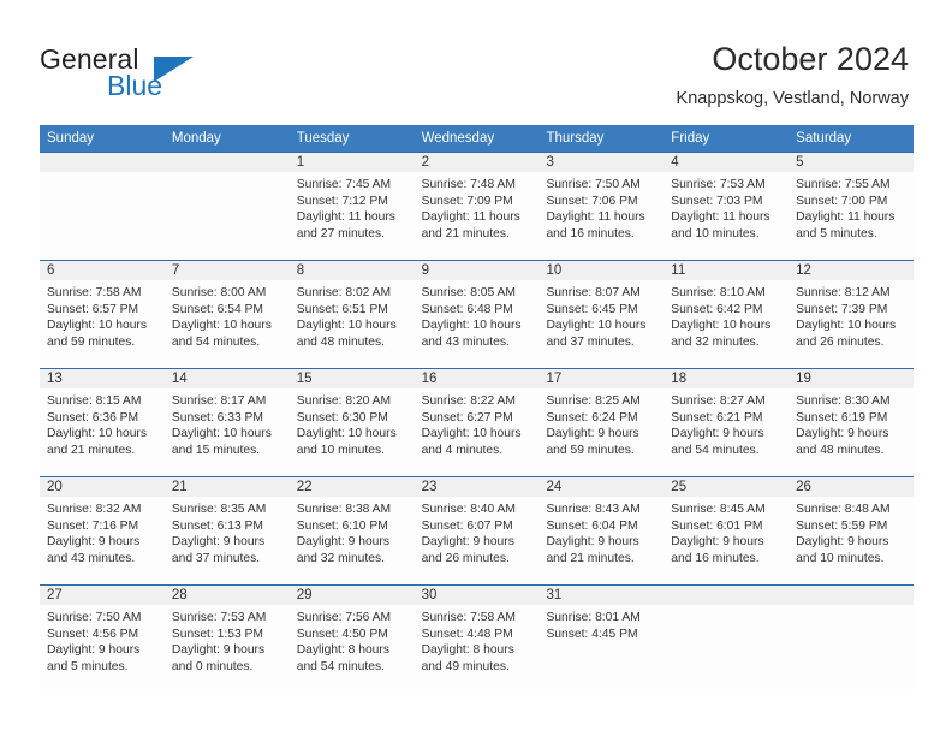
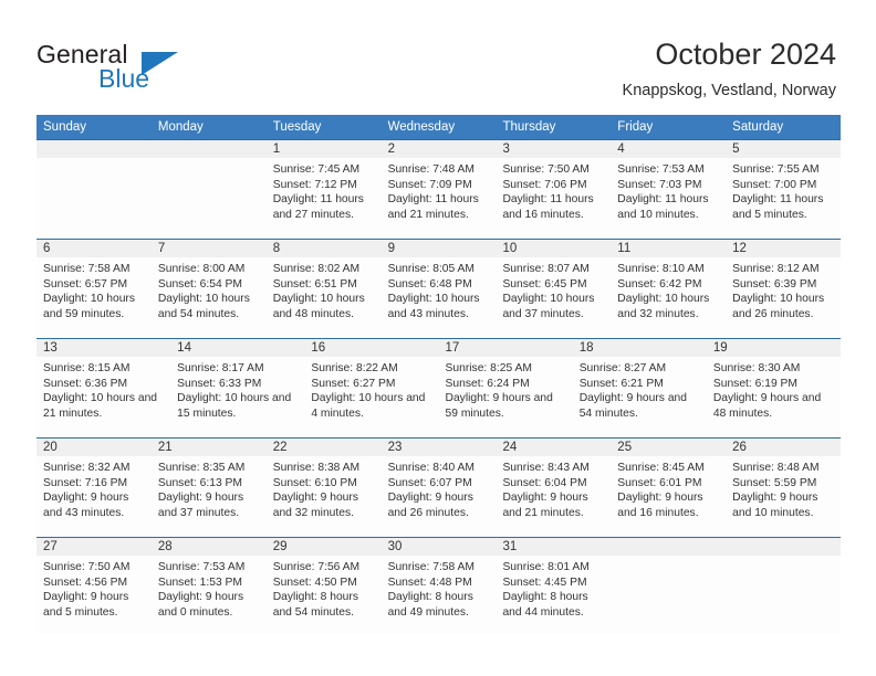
  General
  Blue
  October 2024
  Knappskog, Vestland, Norway
  Sunday
  Monday
  Tuesday
  Wednesday
  Thursday
  Friday
  Saturday
  1
  Sunrise: 7:45 AM
  Sunset: 7:12 PM
  Daylight: 11 hours and 27 minutes.
  2
  Sunrise: 7:48 AM
  Sunset: 7:09 PM
  Daylight: 11 hours and 21 minutes.
  3
  Sunrise: 7:50 AM
  Sunset: 7:06 PM
  Daylight: 11 hours and 16 minutes.
  4
  Sunrise: 7:53 AM
  Sunset: 7:03 PM
  Daylight: 11 hours and 10 minutes.
  5
  Sunrise: 7:55 AM
  Sunset: 7:00 PM
  Daylight: 11 hours and 5 minutes.
  6
  Sunrise: 7:58 AM
  Sunset: 6:57 PM
  Daylight: 10 hours and 59 minutes.
  7
  Sunrise: 8:00 AM
  Sunset: 6:54 PM
  Daylight: 10 hours and 54 minutes.
  8
  Sunrise: 8:02 AM
  Sunset: 6:51 PM
  Daylight: 10 hours and 48 minutes.
  9
  Sunrise: 8:05 AM
  Sunset: 6:48 PM
  Daylight: 10 hours and 43 minutes.
  10
  Sunrise: 8:07 AM
  Sunset: 6:45 PM
  Daylight: 10 hours and 37 minutes.
  11
  Sunrise: 8:10 AM
  Sunset: 6:42 PM
  Daylight: 10 hours and 32 minutes.
  12
  Sunrise: 8:12 AM
- Sunset: 7:39 PM
+ Sunset: 6:39 PM
  Daylight: 10 hours and 26 minutes.
  13
  Sunrise: 8:15 AM
  Sunset: 6:36 PM
  Daylight: 10 hours and 21 minutes.
  14
  Sunrise: 8:17 AM
  Sunset: 6:33 PM
  Daylight: 10 hours and 15 minutes.
- 15
- Sunrise: 8:20 AM
- Sunset: 6:30 PM
- Daylight: 10 hours and 10 minutes.
  16
  Sunrise: 8:22 AM
  Sunset: 6:27 PM
  Daylight: 10 hours and 4 minutes.
  17
  Sunrise: 8:25 AM
  Sunset: 6:24 PM
  Daylight: 9 hours and 59 minutes.
  18
  Sunrise: 8:27 AM
  Sunset: 6:21 PM
  Daylight: 9 hours and 54 minutes.
  19
  Sunrise: 8:30 AM
  Sunset: 6:19 PM
  Daylight: 9 hours and 48 minutes.
  20
  Sunrise: 8:32 AM
  Sunset: 7:16 PM
  Daylight: 9 hours and 43 minutes.
  21
  Sunrise: 8:35 AM
  Sunset: 6:13 PM
  Daylight: 9 hours and 37 minutes.
  22
  Sunrise: 8:38 AM
  Sunset: 6:10 PM
  Daylight: 9 hours and 32 minutes.
  23
  Sunrise: 8:40 AM
  Sunset: 6:07 PM
  Daylight: 9 hours and 26 minutes.
  24
  Sunrise: 8:43 AM
  Sunset: 6:04 PM
  Daylight: 9 hours and 21 minutes.
  25
  Sunrise: 8:45 AM
  Sunset: 6:01 PM
  Daylight: 9 hours and 16 minutes.
  26
  Sunrise: 8:48 AM
  Sunset: 5:59 PM
  Daylight: 9 hours and 10 minutes.
  27
  Sunrise: 7:50 AM
  Sunset: 4:56 PM
  Daylight: 9 hours and 5 minutes.
  28
  Sunrise: 7:53 AM
  Sunset: 1:53 PM
  Daylight: 9 hours and 0 minutes.
  29
  Sunrise: 7:56 AM
  Sunset: 4:50 PM
  Daylight: 8 hours and 54 minutes.
  30
  Sunrise: 7:58 AM
  Sunset: 4:48 PM
  Daylight: 8 hours and 49 minutes.
  31
  Sunrise: 8:01 AM
  Sunset: 4:45 PM
+ Daylight: 8 hours and 44 minutes.
